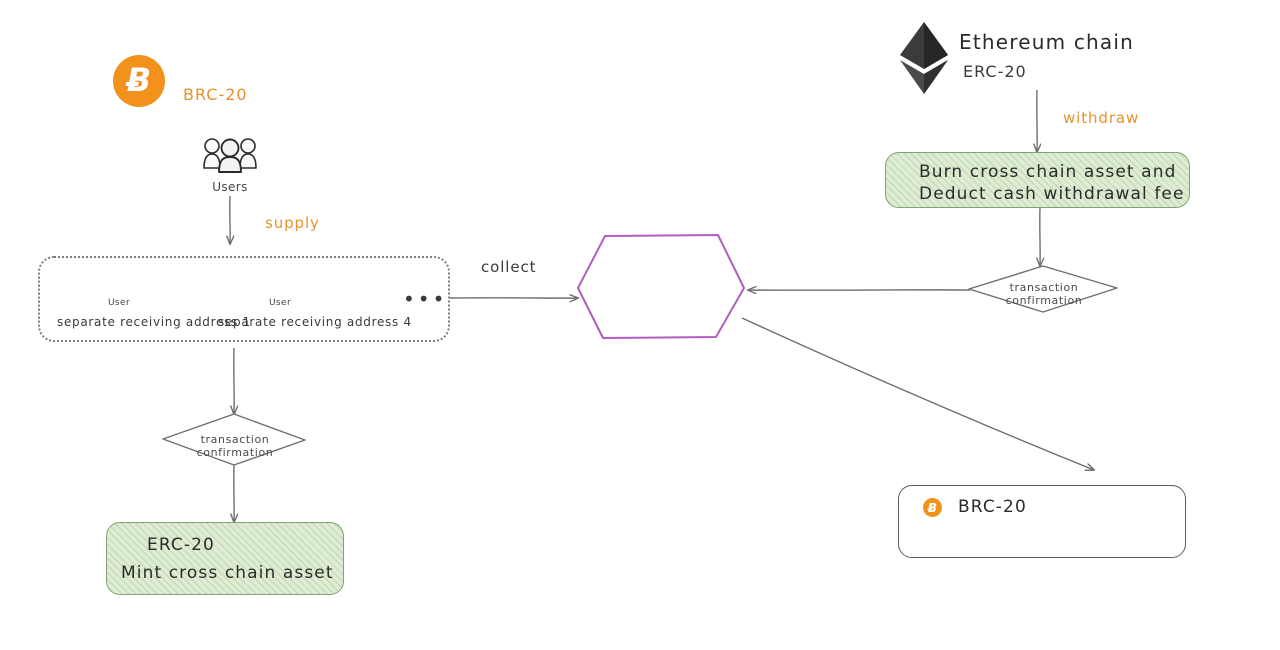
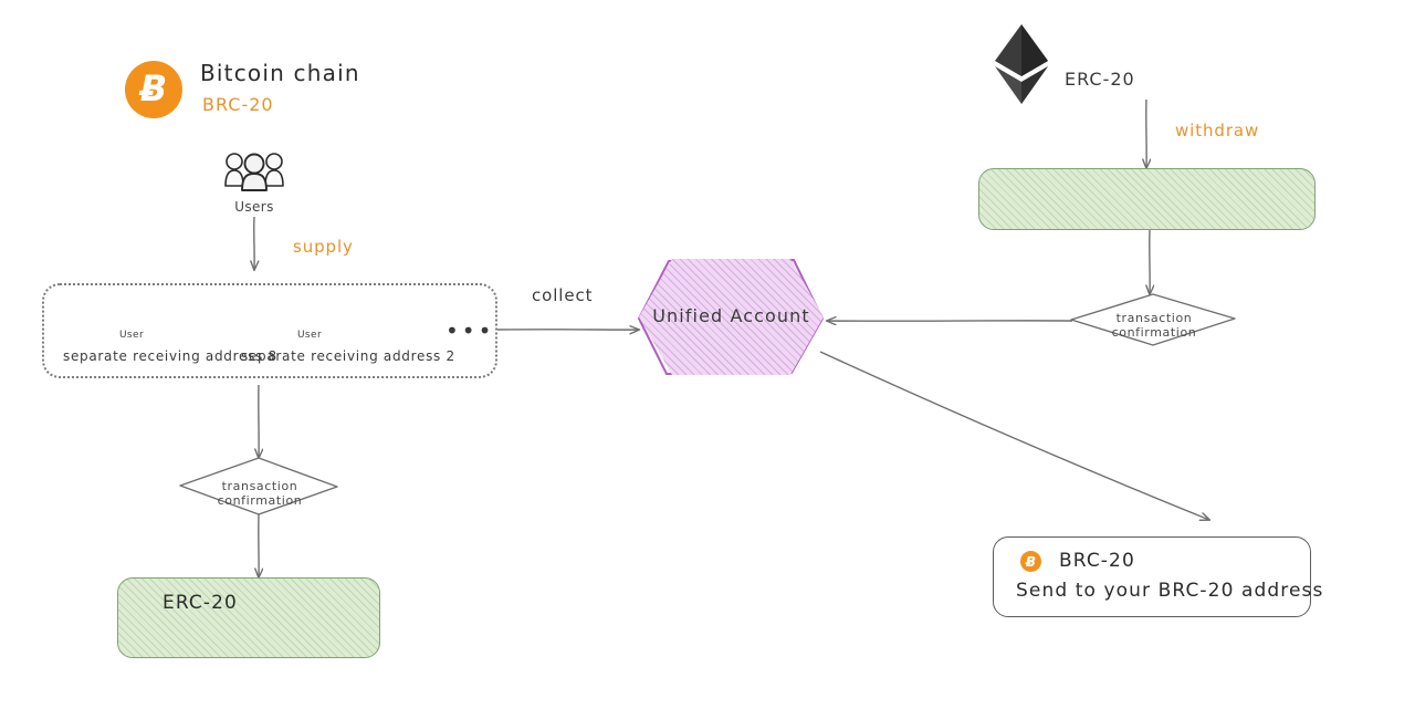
  Ƀ
+ Bitcoin chain
  BRC-20
- Ethereum chain
  ERC-20
  Users
  supply
  collect
  withdraw
  User
  User
- separate receiving address 1
+ separate receiving address 8
- separate receiving address 4
+ separate receiving address 2
  •••
+ Unified Account
  transaction confirmation
  transaction confirmation
  ERC-20
- Mint cross chain asset
- Burn cross chain asset and
- Deduct cash withdrawal fee
  Ƀ
  BRC-20
+ Send to your BRC-20 address
